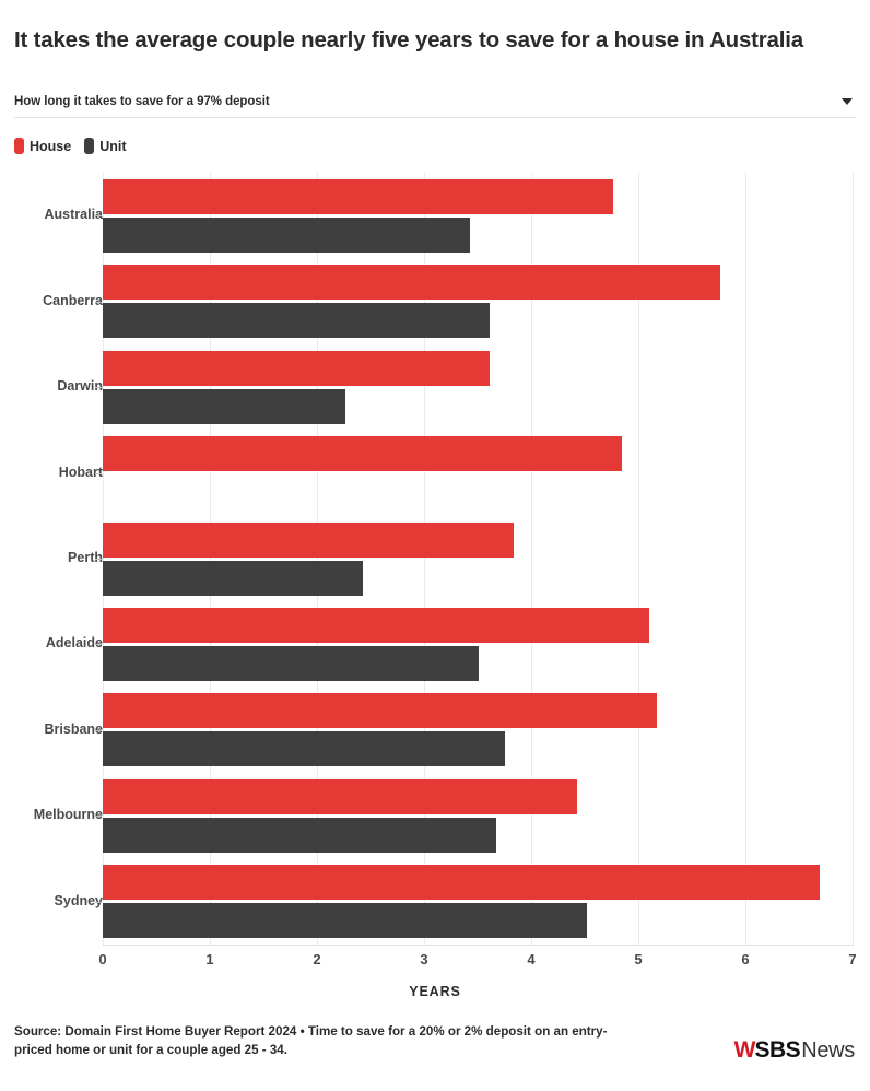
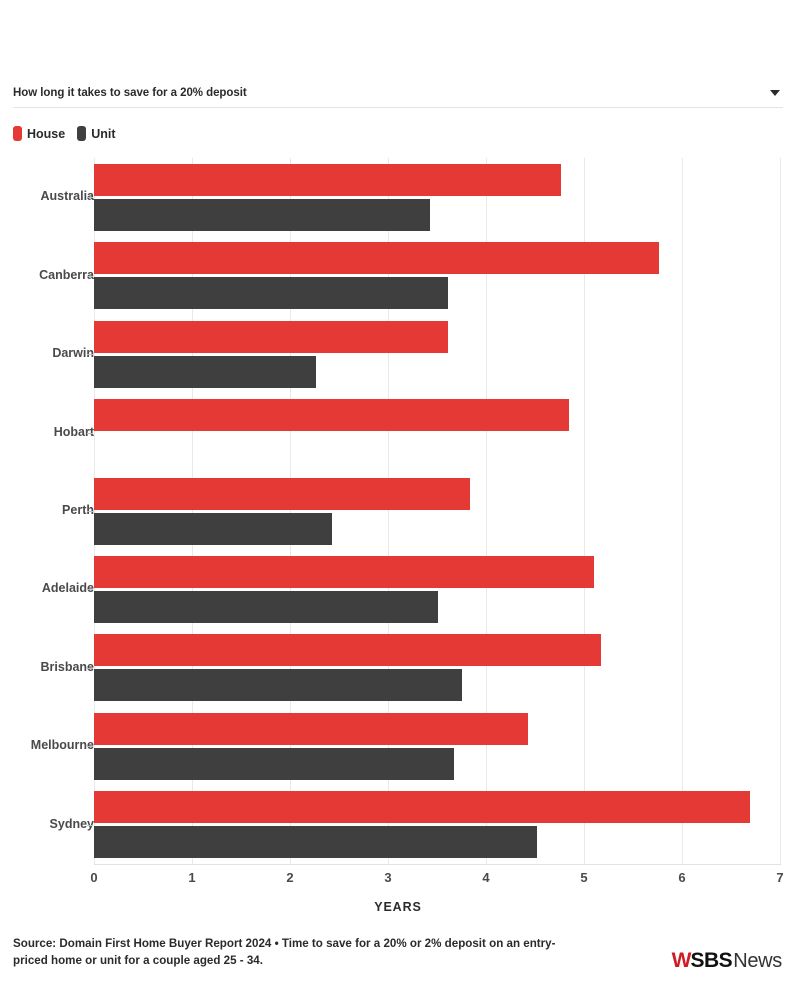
- It takes the average couple nearly five years to save for a house in Australia
- How long it takes to save for a 97% deposit
+ How long it takes to save for a 20% deposit
  House
  Unit
  Australia
  Canberra
  Darwin
  Hobart
  Perth
  Adelaide
  Brisbane
  Melbourne
  Sydney
  0
  1
  2
  3
  4
  5
  6
  7
  YEARS
  Source: Domain First Home Buyer Report 2024 • Time to save for a 20% or 2% deposit on an entry-
  priced home or unit for a couple aged 25 - 34.
  W
  SBS
  News
